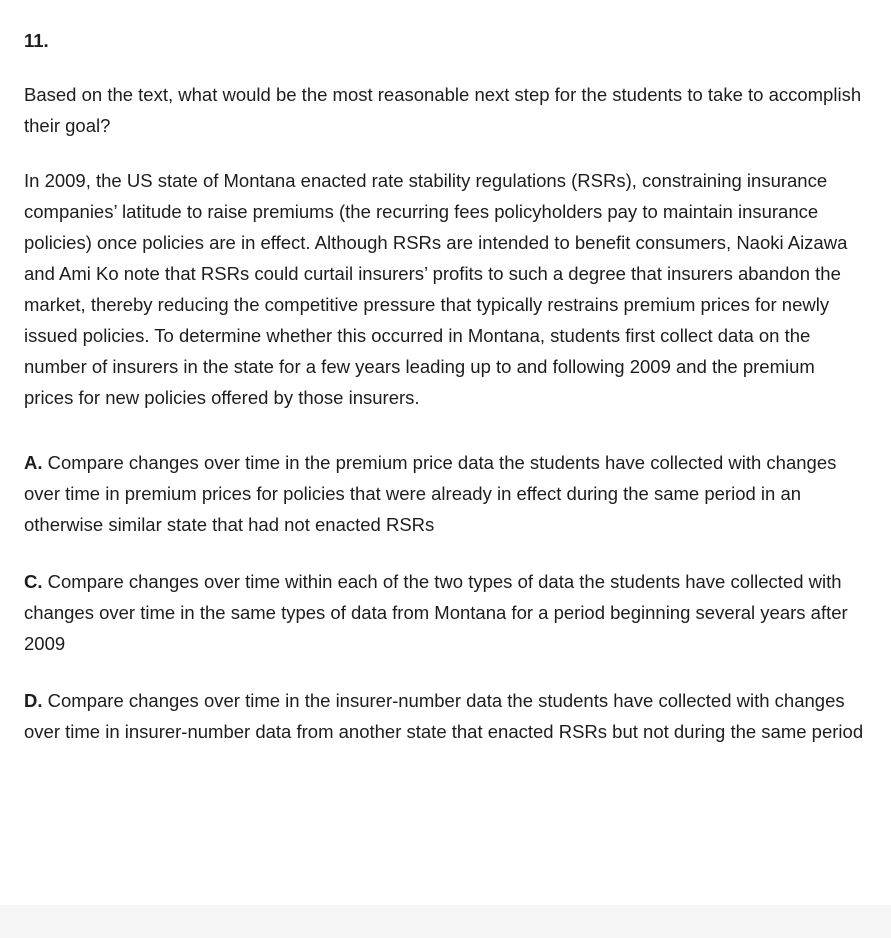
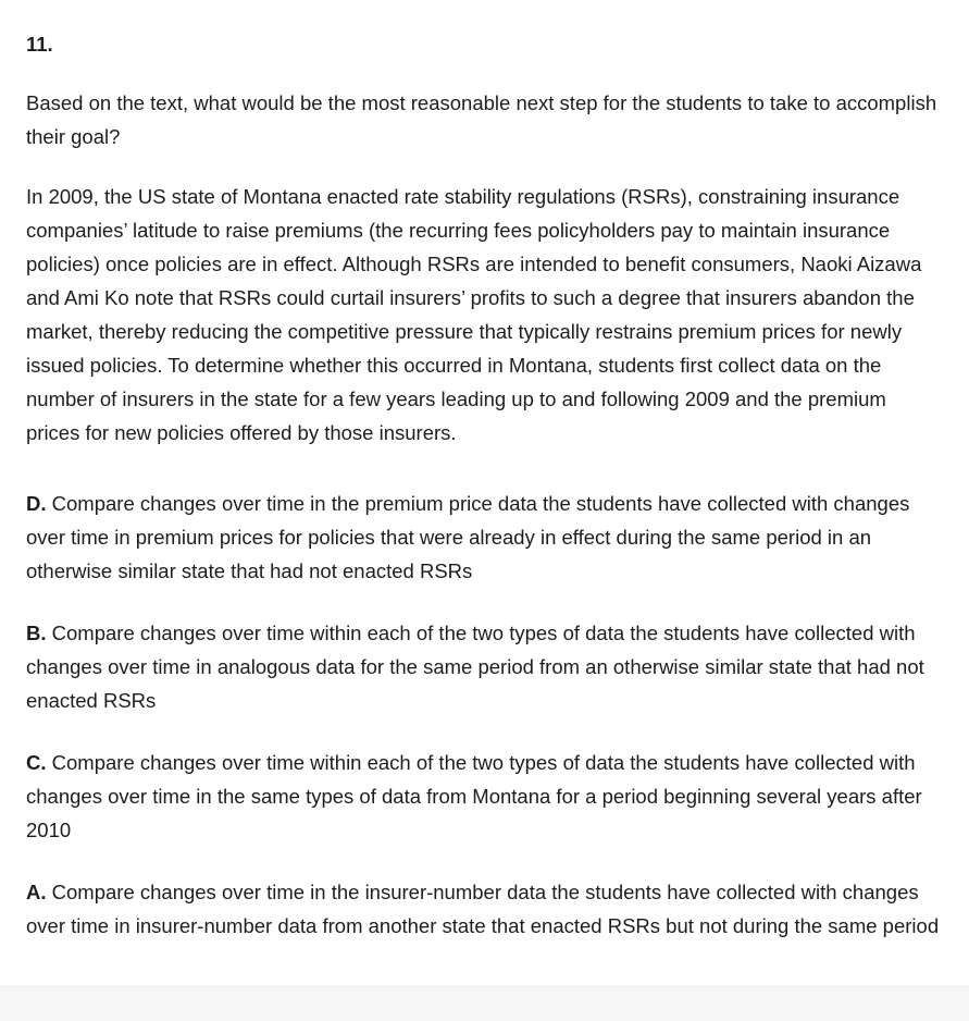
  11.
  Based on the text, what would be the most reasonable next step for the students to take to accomplish their goal?
  In 2009, the US state of Montana enacted rate stability regulations (RSRs), constraining insurance companies’ latitude to raise premiums (the recurring fees policyholders pay to maintain insurance policies) once policies are in effect. Although RSRs are intended to benefit consumers, Naoki Aizawa and Ami Ko note that RSRs could curtail insurers’ profits to such a degree that insurers abandon the market, thereby reducing the competitive pressure that typically restrains premium prices for newly issued policies. To determine whether this occurred in Montana, students first collect data on the number of insurers in the state for a few years leading up to and following 2009 and the premium prices for new policies offered by those insurers.
- A. Compare changes over time in the premium price data the students have collected with changes over time in premium prices for policies that were already in effect during the same period in an otherwise similar state that had not enacted RSRs
+ D. Compare changes over time in the premium price data the students have collected with changes over time in premium prices for policies that were already in effect during the same period in an otherwise similar state that had not enacted RSRs
+ B. Compare changes over time within each of the two types of data the students have collected with changes over time in analogous data for the same period from an otherwise similar state that had not enacted RSRs
- C. Compare changes over time within each of the two types of data the students have collected with changes over time in the same types of data from Montana for a period beginning several years after 2009
+ C. Compare changes over time within each of the two types of data the students have collected with changes over time in the same types of data from Montana for a period beginning several years after 2010
- D. Compare changes over time in the insurer-number data the students have collected with changes over time in insurer-number data from another state that enacted RSRs but not during the same period
+ A. Compare changes over time in the insurer-number data the students have collected with changes over time in insurer-number data from another state that enacted RSRs but not during the same period
